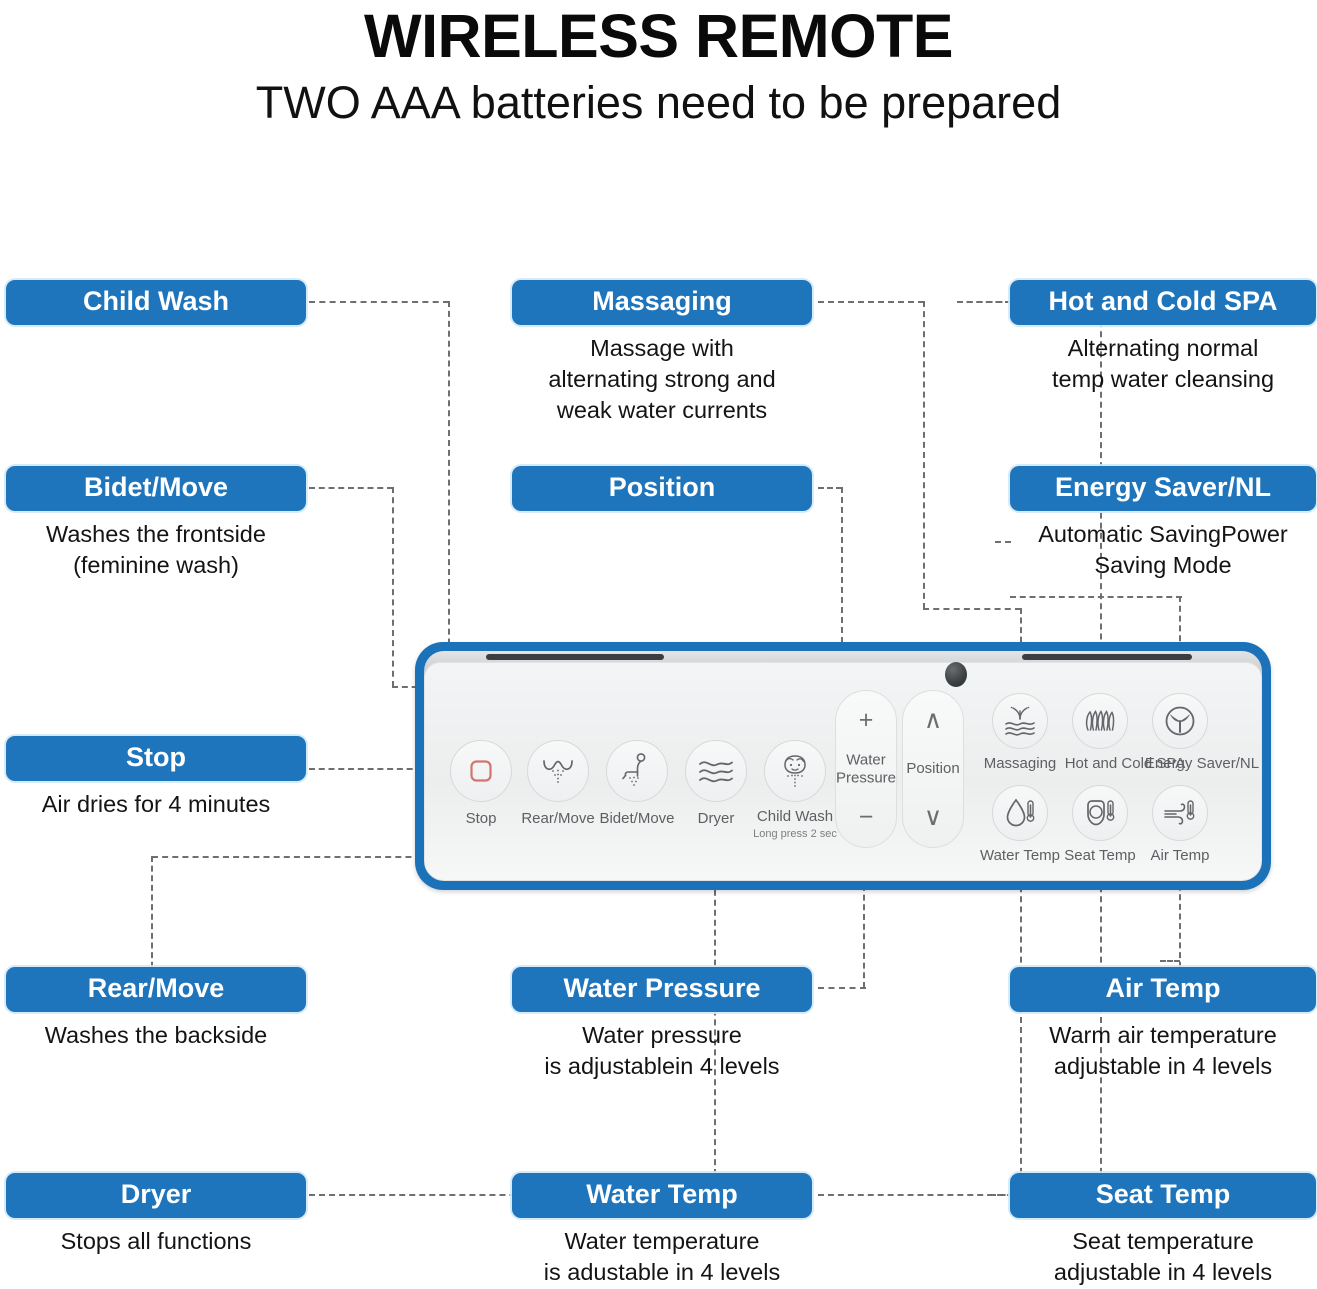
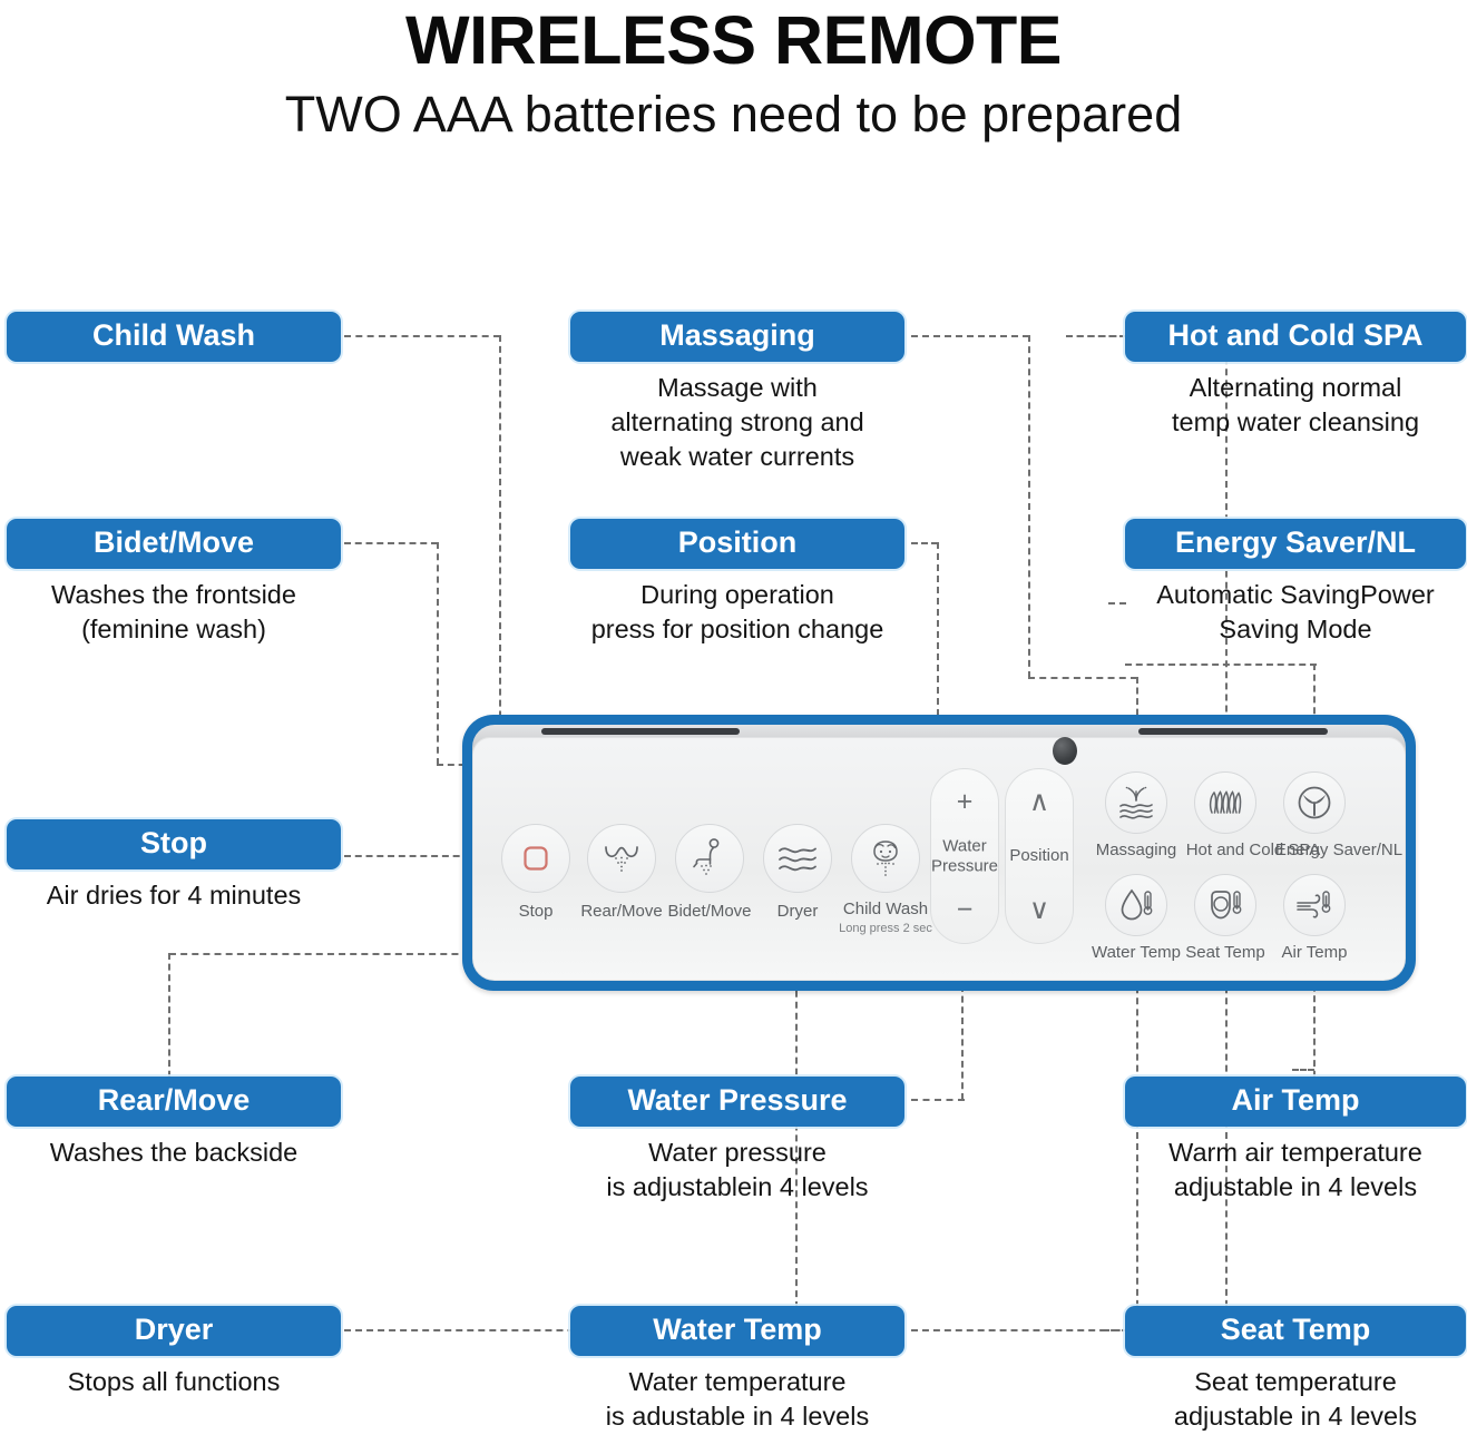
  WIRELESS REMOTE
  TWO AAA batteries need to be prepared
  Child Wash
  Massaging
  Massage with
  alternating strong and
  weak water currents
  Hot and Cold SPA
  Alternating normal
  temp water cleansing
  Bidet/Move
  Washes the frontside
  (feminine wash)
  Position
+ During operation
+ press for position change
  Energy Saver/NL
  Automatic SavingPower
  Saving Mode
  Stop
  Air dries for 4 minutes
  Rear/Move
  Washes the backside
  Water Pressure
  Water pressure
  is adjustablein 4 levels
  Air Temp
  Warm air temperature
  adjustable in 4 levels
  Dryer
  Stops all functions
  Water Temp
  Water temperature
  is adustable in 4 levels
  Seat Temp
  Seat temperature
  adjustable in 4 levels
  Stop
  Rear/Move
  Bidet/Move
  Dryer
  Child Wash
  Long press 2 sec
  +
  Water
  Pressure
  −
  ∧
  Position
  ∨
  Massaging
  Hot and Cold SPA
  Energy Saver/NL
  Water Temp
  Seat Temp
  Air Temp
